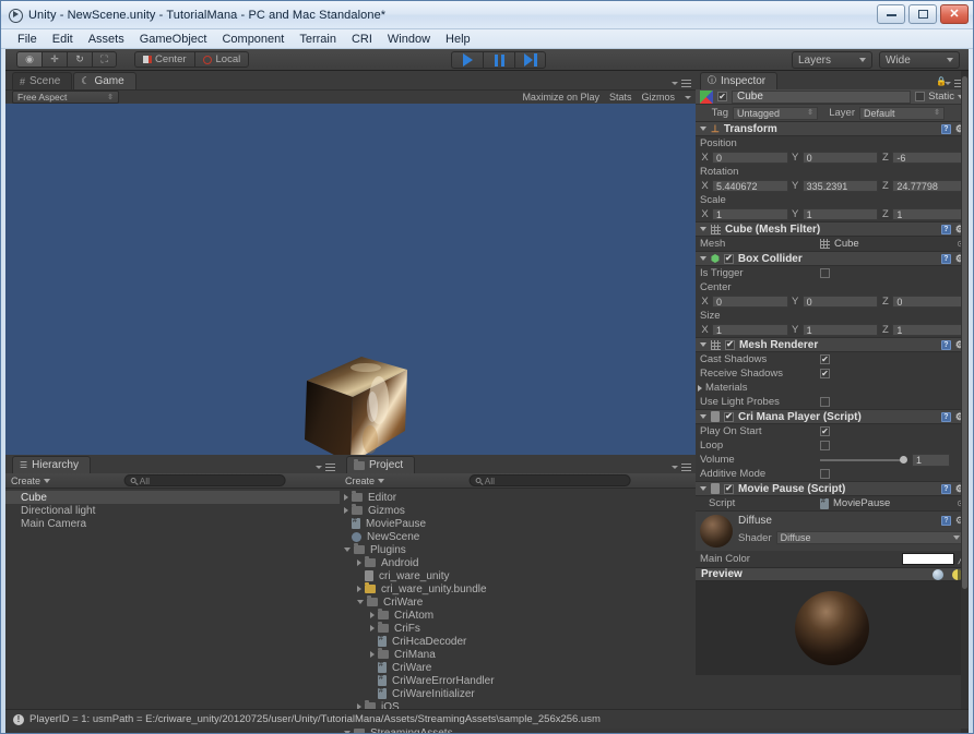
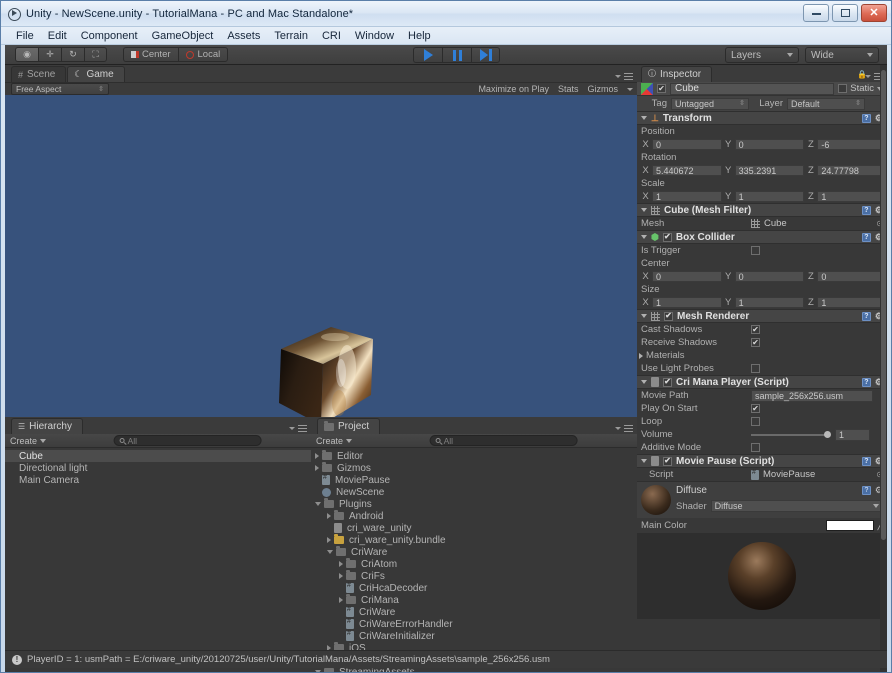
  Unity - NewScene.unity - TutorialMana - PC and Mac Standalone*
  ✕
  File
  Edit
- Assets
+ Component
  GameObject
- Component
+ Assets
  Terrain
  CRI
  Window
  Help
  ◉
  ✛
  ↻
  ⛶
  Center
  Local
  Layers
  Wide
  #
  Scene
  ☾
  Game
  Free Aspect
  Maximize on Play
  Stats
  Gizmos
  ☰
  Hierarchy
  Create
  All
  Cube
  Directional light
  Main Camera
  Project
  Create
  All
  Editor
  Gizmos
  MoviePause
  NewScene
  Plugins
  Android
  cri_ware_unity
  cri_ware_unity.bundle
  CriWare
  CriAtom
  CriFs
  CriHcaDecoder
  CriMana
  CriWare
  CriWareErrorHandler
  CriWareInitializer
  iOS
  ⓘ
  Inspector
  🔒
  Cube
  Static
  Tag
  Untagged
  Layer
  Default
  ⊥
  Transform
  ⚙
  Position
  X
  0
  Y
  0
  Z
  -6
  Rotation
  X
  5.440672
  Y
  335.2391
  Z
  24.77798
  Scale
  X
  1
  Y
  1
  Z
  1
  Cube (Mesh Filter)
  ⚙
  Mesh
  Cube
  ⬢
  Box Collider
  ⚙
  Is Trigger
  Center
  X
  0
  Y
  0
  Z
  0
  Size
  X
  1
  Y
  1
  Z
  1
  Mesh Renderer
  ⚙
  Cast Shadows
  Receive Shadows
  Materials
  Use Light Probes
  Cri Mana Player (Script)
  ⚙
+ Movie Path
+ sample_256x256.usm
  Play On Start
  Loop
  Volume
  1
  Additive Mode
  Movie Pause (Script)
  ⚙
  Script
  MoviePause
  Diffuse
  ⚙
  Shader
  Diffuse
  Main Color
- Preview
  !
  PlayerID = 1: usmPath = E:/criware_unity/20120725/user/Unity/TutorialMana/Assets/StreamingAssets\sample_256x256.usm
